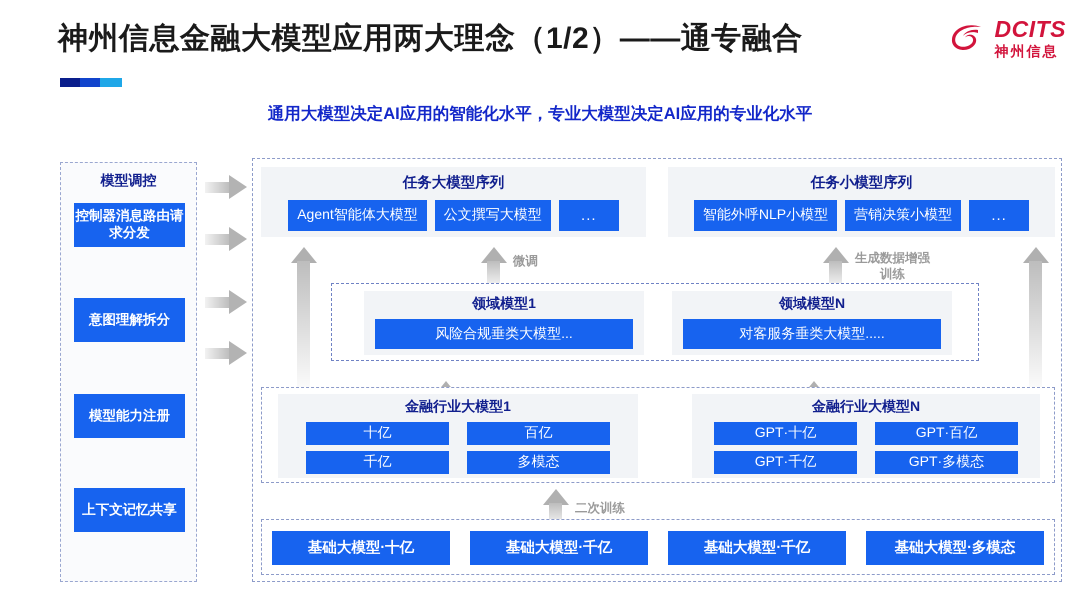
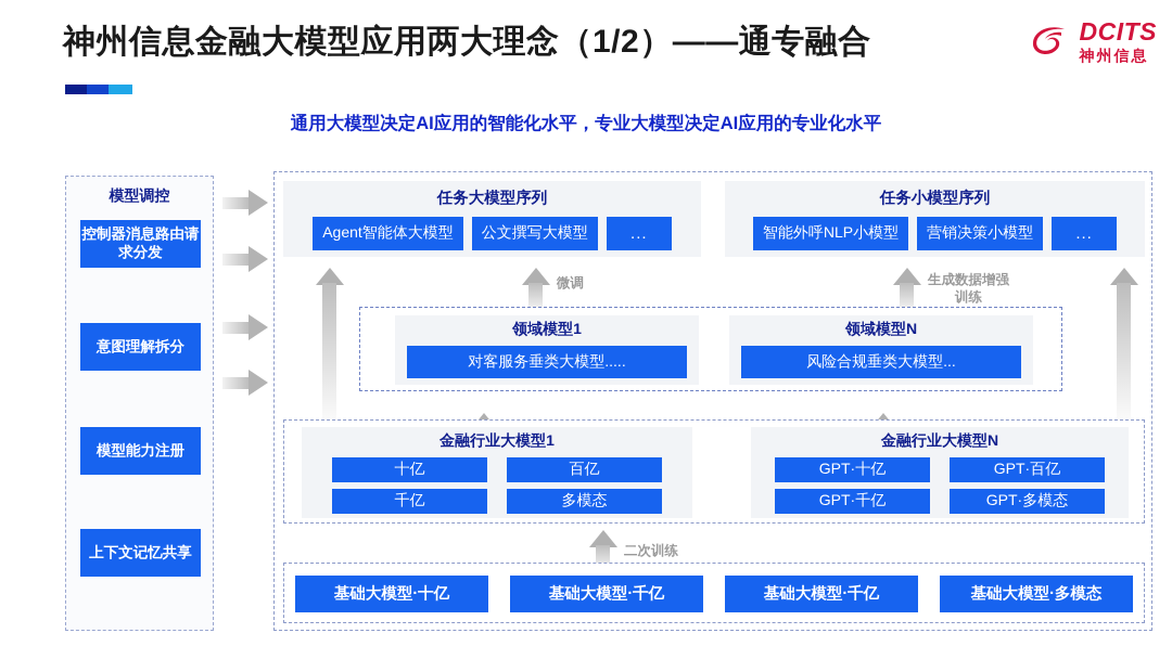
  神州信息金融大模型应用两大理念（1/2）——通专融合
  DCITS
  神州信息
  通用大模型决定AI应用的智能化水平，专业大模型决定AI应用的专业化水平
  模型调控
  控制器消息路由请求分发
  意图理解拆分
  模型能力注册
  上下文记忆共享
  任务大模型序列
  Agent智能体大模型
  公文撰写大模型
  ...
  任务小模型序列
  智能外呼NLP小模型
  营销决策小模型
  ...
  微调
  生成数据增强
  训练
  领域模型1
- 风险合规垂类大模型...
+ 对客服务垂类大模型.....
  领域模型N
- 对客服务垂类大模型.....
+ 风险合规垂类大模型...
  金融行业大模型1
  十亿
  百亿
  千亿
  多模态
  金融行业大模型N
  GPT·十亿
  GPT·百亿
  GPT·千亿
  GPT·多模态
  二次训练
  基础大模型·十亿
  基础大模型·千亿
  基础大模型·千亿
  基础大模型·多模态
